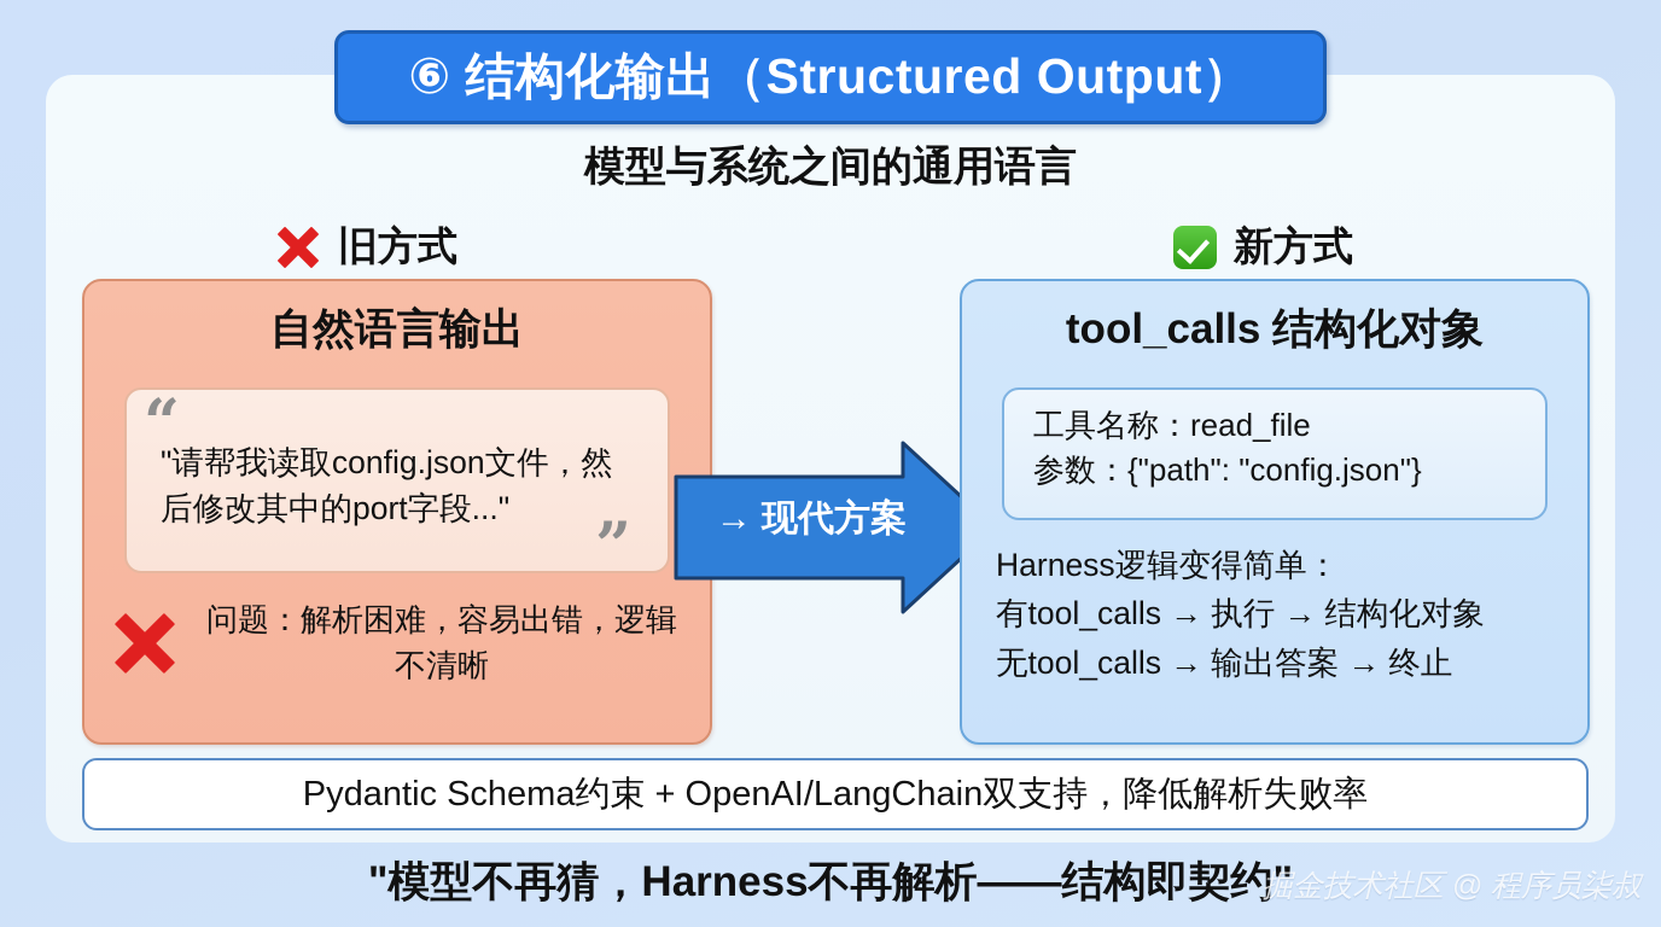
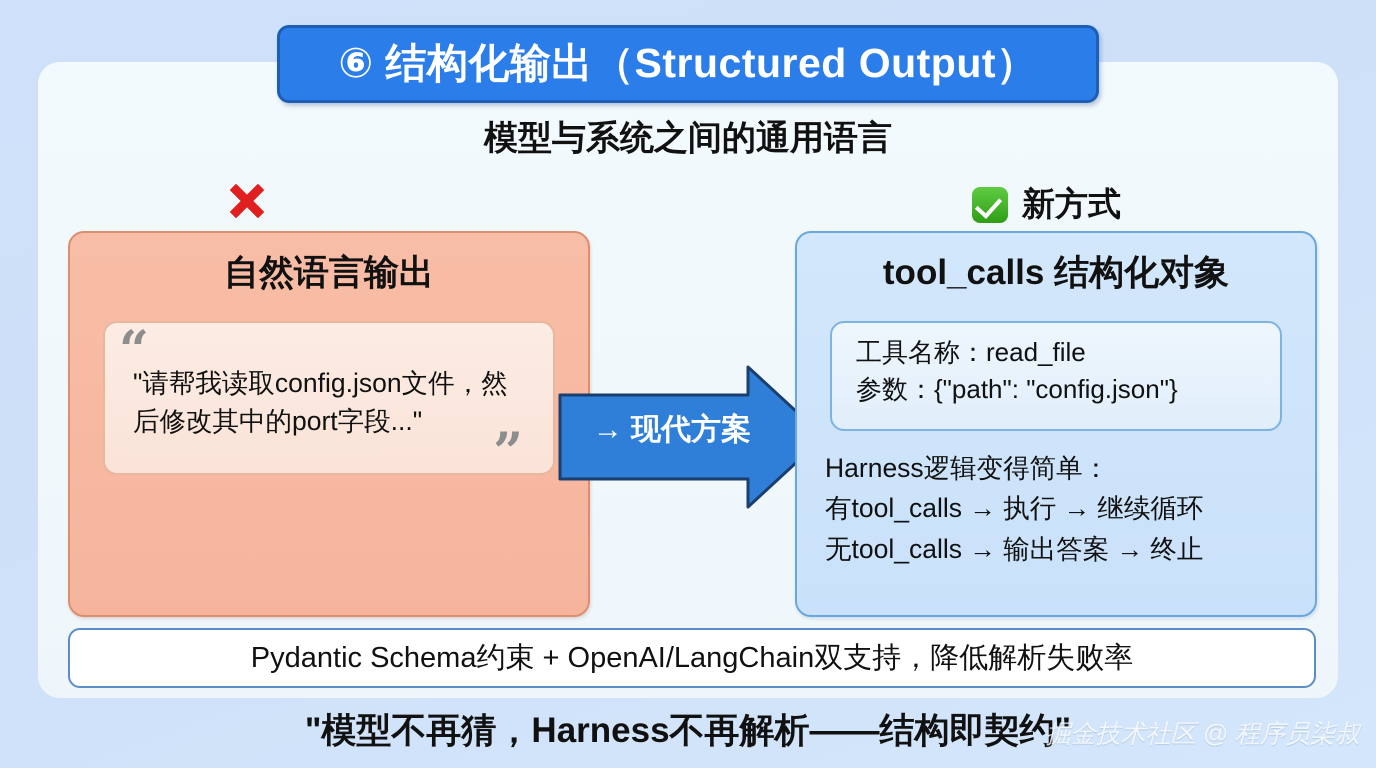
  ⑥ 结构化输出（Structured Output）
  模型与系统之间的通用语言
- 旧方式
  新方式
  自然语言输出
  “
  "请帮我读取config.json文件，然后修改其中的port字段..."
  ”
- 问题：解析困难，容易出错，逻辑不清晰
  → 现代方案
  tool_calls 结构化对象
  工具名称：read_file
  参数：{"path": "config.json"}
  Harness逻辑变得简单：
- 有tool_calls → 执行 → 结构化对象
+ 有tool_calls → 执行 → 继续循环
  无tool_calls → 输出答案 → 终止
  Pydantic Schema约束 + OpenAI/LangChain双支持，降低解析失败率
  "模型不再猜，Harness不再解析——结构即契约"
  掘金技术社区 @ 程序员柒叔
